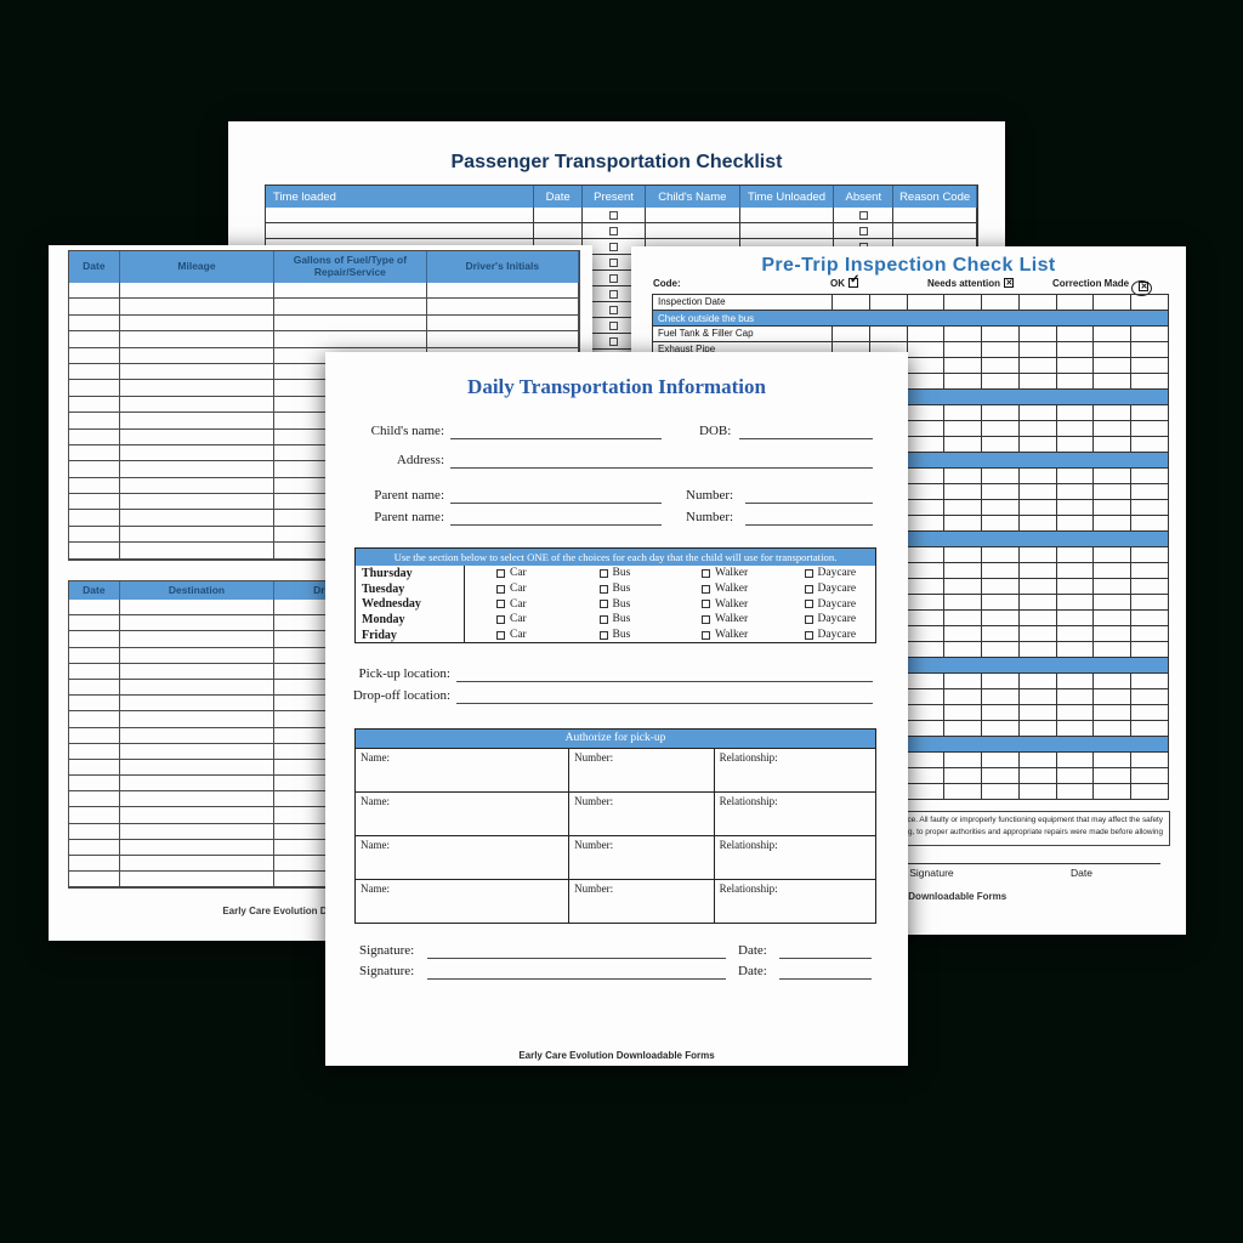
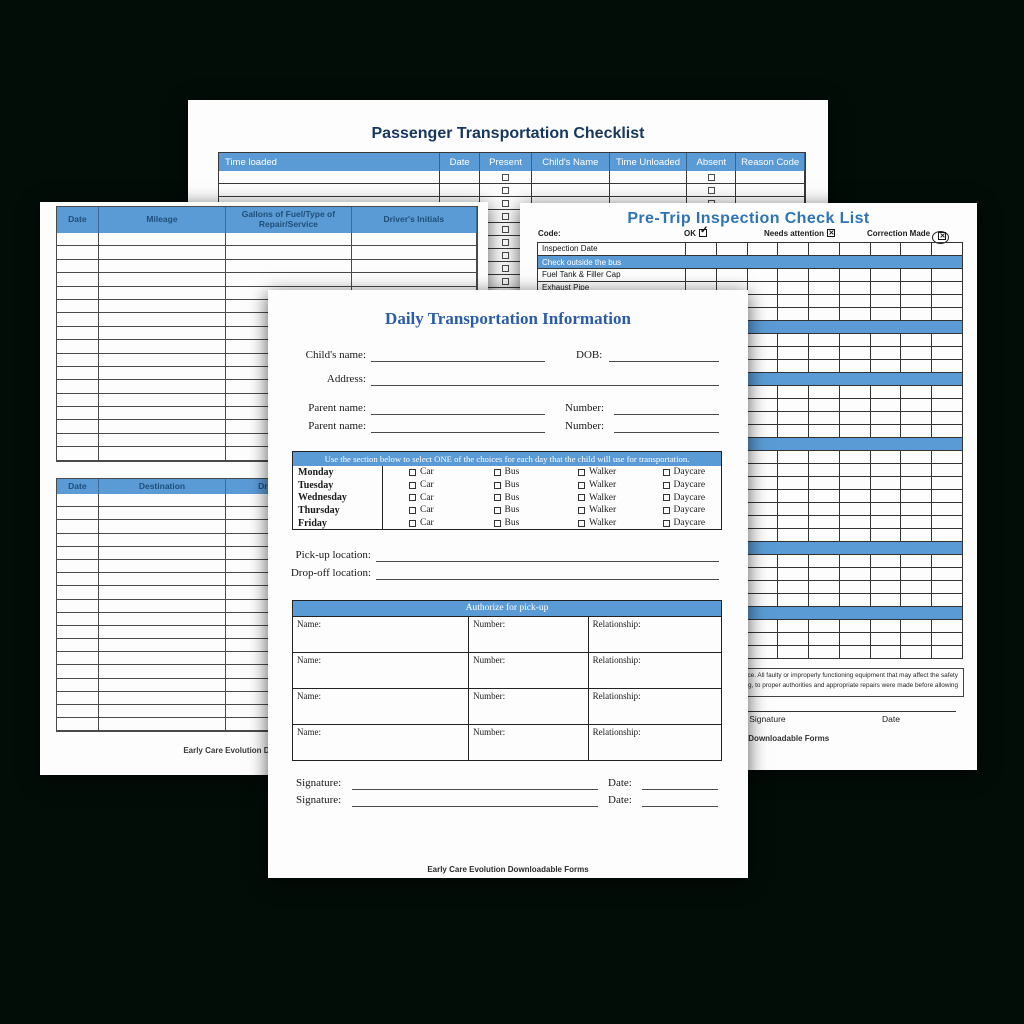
  Passenger Transportation Checklist
  Time loaded
  Date
  Present
  Child's Name
  Time Unloaded
  Absent
  Reason Code
  Date
  Mileage
  Gallons of Fuel/Type of Repair/Service
  Driver's Initials
  Date
  Destination
  Pre-Trip Inspection Check List
  Code:
  OK
  ✓
  Needs attention
  Correction Made
  Inspection Date
  Check outside the bus
  Fuel Tank & Filler Cap
  Exhaust Pipe
  Signature
  Date
  Daily Transportation Information
  Child's name:
  DOB:
  Address:
  Parent name:
  Number:
  Parent name:
  Number:
  Use the section below to select ONE of the choices for each day that the child will use for transportation.
- Thursday
+ Monday
  Car
  Bus
  Walker
  Daycare
  Tuesday
  Car
  Bus
  Walker
  Daycare
  Wednesday
  Car
  Bus
  Walker
  Daycare
- Monday
+ Thursday
  Car
  Bus
  Walker
  Daycare
  Friday
  Car
  Bus
  Walker
  Daycare
  Pick-up location:
  Drop-off location:
  Authorize for pick-up
  Name:
  Number:
  Relationship:
  Name:
  Number:
  Relationship:
  Name:
  Number:
  Relationship:
  Name:
  Number:
  Relationship:
  Signature:
  Date:
  Signature:
  Date:
  Early Care Evolution Downloadable Forms
